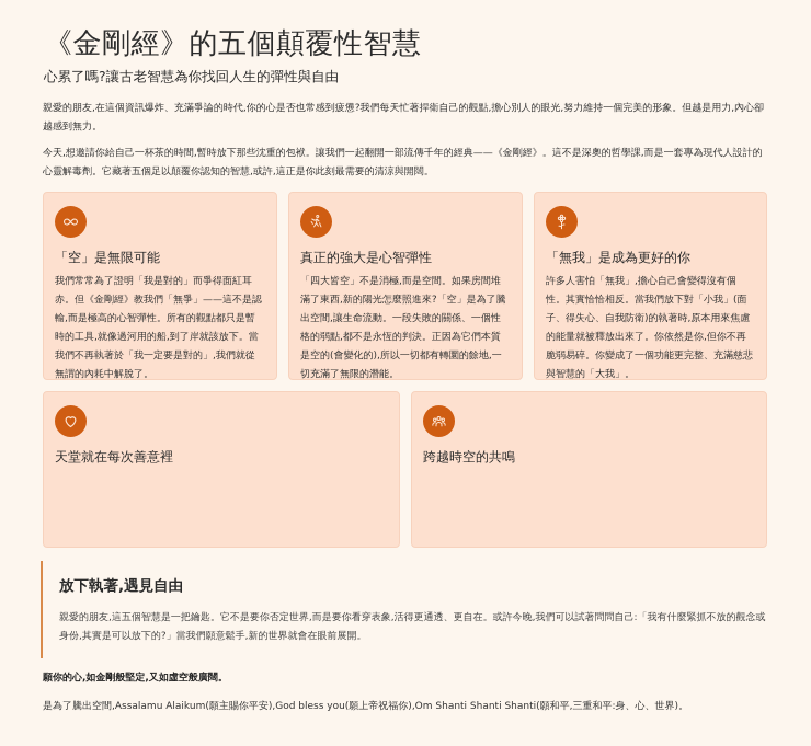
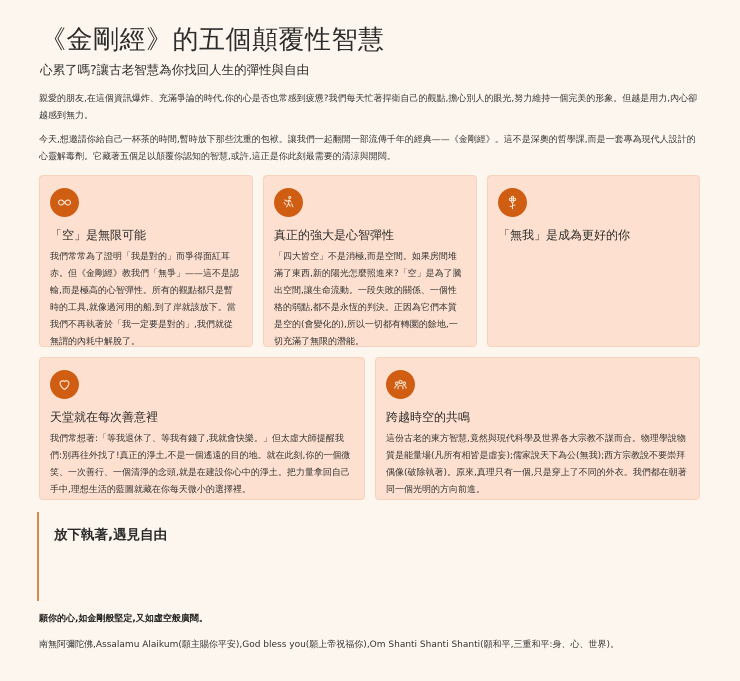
  《金剛經》的五個顛覆性智慧
  心累了嗎?讓古老智慧為你找回人生的彈性與自由
  親愛的朋友,在這個資訊爆炸、充滿爭論的時代,你的心是否也常感到疲憊?我們每天忙著捍衛自己的觀點,擔心別人的眼光,努力維持一個完美的形象。但越是用力,內心卻越感到無力。
  今天,想邀請你給自己一杯茶的時間,暫時放下那些沈重的包袱。讓我們一起翻開一部流傳千年的經典——《金剛經》。這不是深奧的哲學課,而是一套專為現代人設計的心靈解毒劑。它藏著五個足以顛覆你認知的智慧,或許,這正是你此刻最需要的清涼與開闊。
  「空」是無限可能
  我們常常為了證明「我是對的」而爭得面紅耳赤。但《金剛經》教我們「無爭」——這不是認輸,而是極高的心智彈性。所有的觀點都只是暫時的工具,就像過河用的船,到了岸就該放下。當我們不再執著於「我一定要是對的」,我們就從無謂的內耗中解脫了。
  真正的強大是心智彈性
  「四大皆空」不是消極,而是空間。如果房間堆滿了東西,新的陽光怎麼照進來?「空」是為了騰出空間,讓生命流動。一段失敗的關係、一個性格的弱點,都不是永恆的判決。正因為它們本質是空的(會變化的),所以一切都有轉圜的餘地,一切充滿了無限的潛能。
  「無我」是成為更好的你
- 許多人害怕「無我」,擔心自己會變得沒有個性。其實恰恰相反。當我們放下對「小我」(面子、得失心、自我防衛)的執著時,原本用來焦慮的能量就被釋放出來了。你依然是你,但你不再脆弱易碎。你變成了一個功能更完整、充滿慈悲與智慧的「大我」。
  天堂就在每次善意裡
+ 我們常想著:「等我退休了、等我有錢了,我就會快樂。」但太虛大師提醒我們:別再往外找了!真正的淨土,不是一個遙遠的目的地。就在此刻,你的一個微笑、一次善行、一個清淨的念頭,就是在建設你心中的淨土。把力量拿回自己手中,理想生活的藍圖就藏在你每天微小的選擇裡。
  跨越時空的共鳴
+ 這份古老的東方智慧,竟然與現代科學及世界各大宗教不謀而合。物理學說物質是能量場(凡所有相皆是虛妄);儒家說天下為公(無我);西方宗教說不要崇拜偶像(破除執著)。原來,真理只有一個,只是穿上了不同的外衣。我們都在朝著同一個光明的方向前進。
  放下執著,遇見自由
- 親愛的朋友,這五個智慧是一把鑰匙。它不是要你否定世界,而是要你看穿表象,活得更通透、更自在。或許今晚,我們可以試著問問自己:「我有什麼緊抓不放的觀念或身份,其實是可以放下的?」當我們願意鬆手,新的世界就會在眼前展開。
  願你的心,如金剛般堅定,又如虛空般廣闊。
- 是為了騰出空間,Assalamu Alaikum(願主賜你平安),God bless you(願上帝祝福你),Om Shanti Shanti Shanti(願和平,三重和平:身、心、世界)。
+ 南無阿彌陀佛,Assalamu Alaikum(願主賜你平安),God bless you(願上帝祝福你),Om Shanti Shanti Shanti(願和平,三重和平:身、心、世界)。
